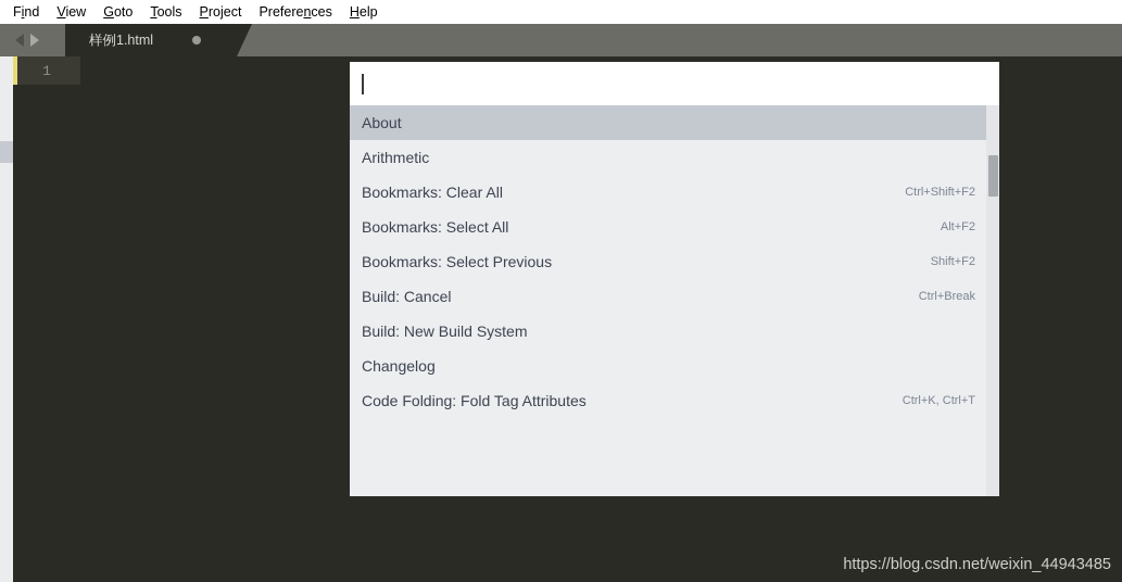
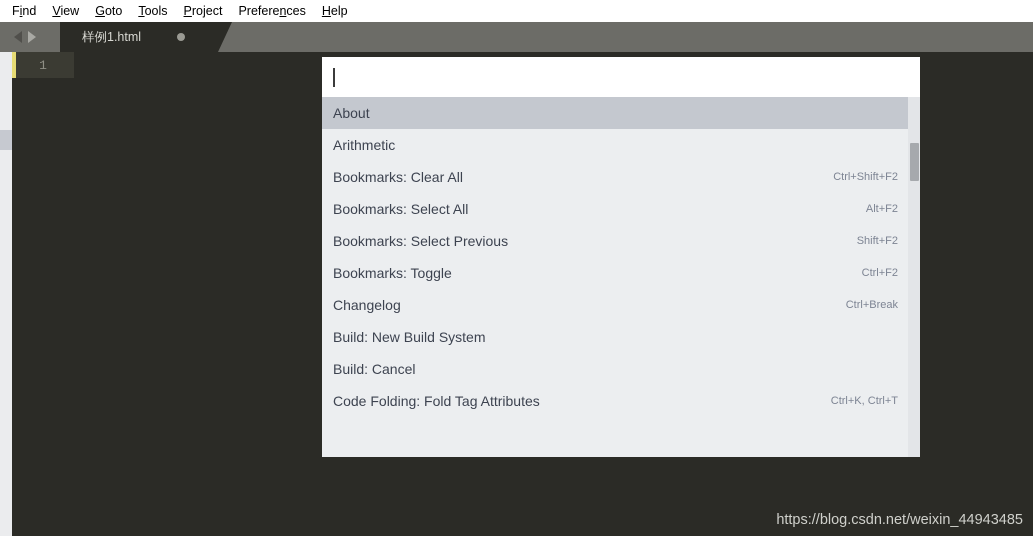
  Find
  View
  Goto
  Tools
  Project
  Preferences
  Help
  样例1.html
  1
  About
  Arithmetic
  Bookmarks: Clear All
  Ctrl+Shift+F2
  Bookmarks: Select All
  Alt+F2
  Bookmarks: Select Previous
  Shift+F2
+ Bookmarks: Toggle
+ Ctrl+F2
- Build: Cancel
+ Changelog
  Ctrl+Break
  Build: New Build System
- Changelog
+ Build: Cancel
  Code Folding: Fold Tag Attributes
  Ctrl+K, Ctrl+T
  https://blog.csdn.net/weixin_44943485
